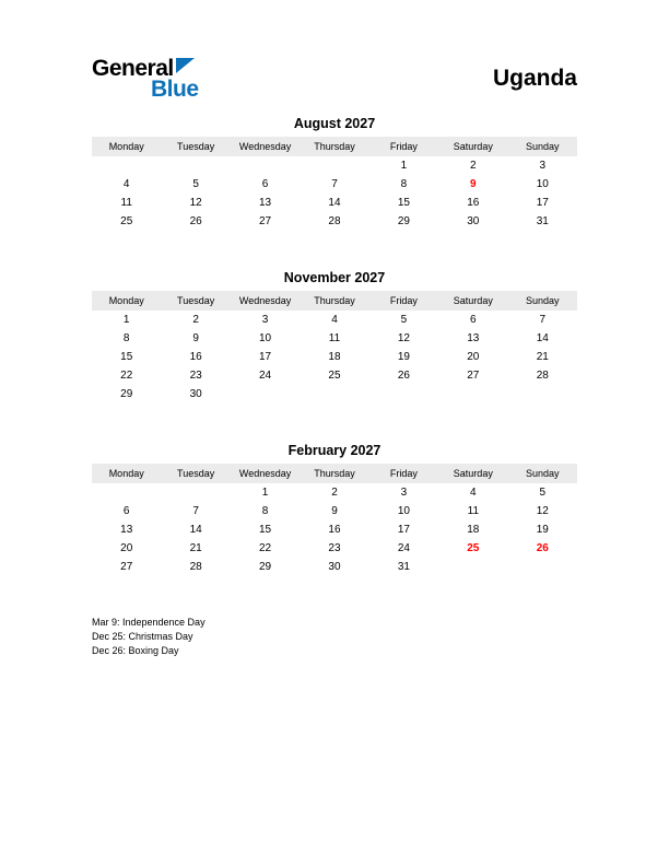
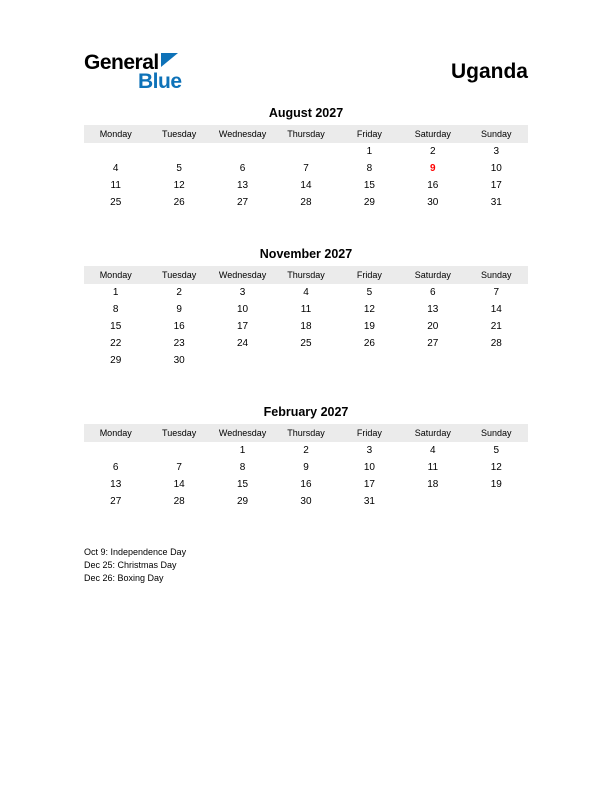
  General
  Blue
  Uganda
  August 2027
  Monday	Tuesday	Wednesday	Thursday	Friday	Saturday	Sunday
  				1	2	3
  4	5	6	7	8	9	10
  11	12	13	14	15	16	17
  25	26	27	28	29	30	31
  November 2027
  Monday	Tuesday	Wednesday	Thursday	Friday	Saturday	Sunday
  1	2	3	4	5	6	7
  8	9	10	11	12	13	14
  15	16	17	18	19	20	21
  22	23	24	25	26	27	28
  29	30
  February 2027
  Monday	Tuesday	Wednesday	Thursday	Friday	Saturday	Sunday
  		1	2	3	4	5
  6	7	8	9	10	11	12
  13	14	15	16	17	18	19
- 20	21	22	23	24	25	26
  27	28	29	30	31
- Mar 9: Independence Day
+ Oct 9: Independence Day
  Dec 25: Christmas Day
  Dec 26: Boxing Day
